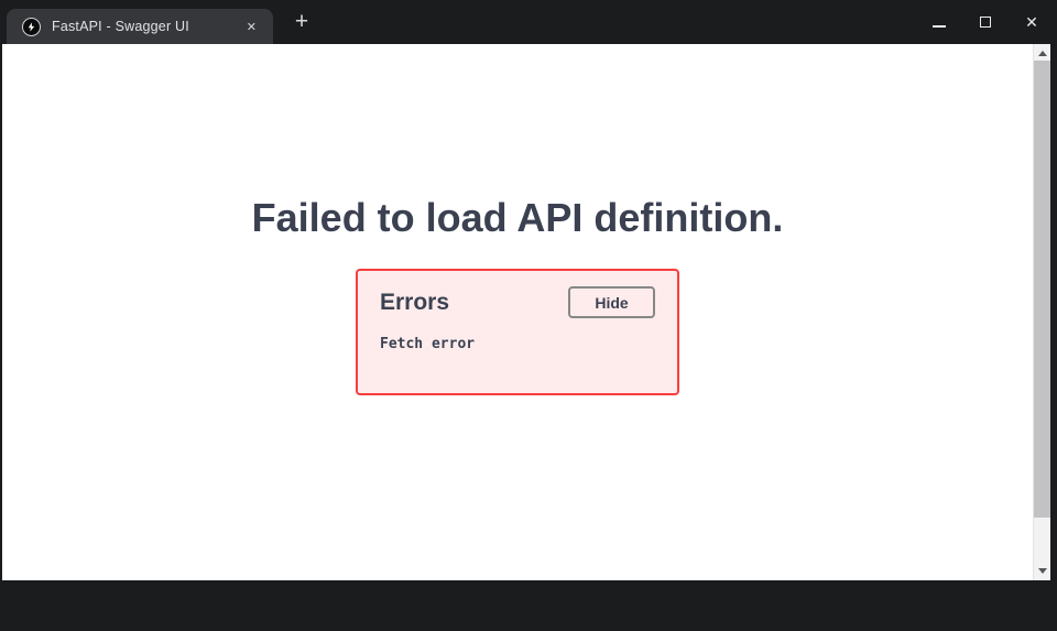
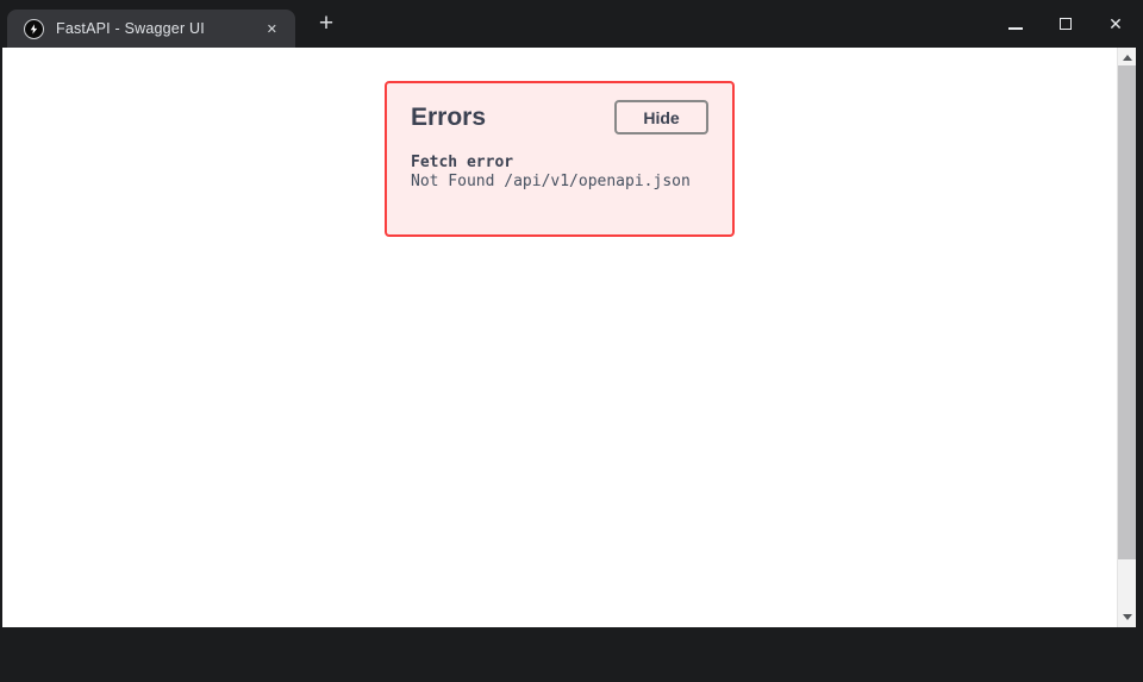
  FastAPI - Swagger UI
  ✕
  +
  ✕
- Failed to load API definition.
  Errors
  Hide
  Fetch error
+ Not Found /api/v1/openapi.json
